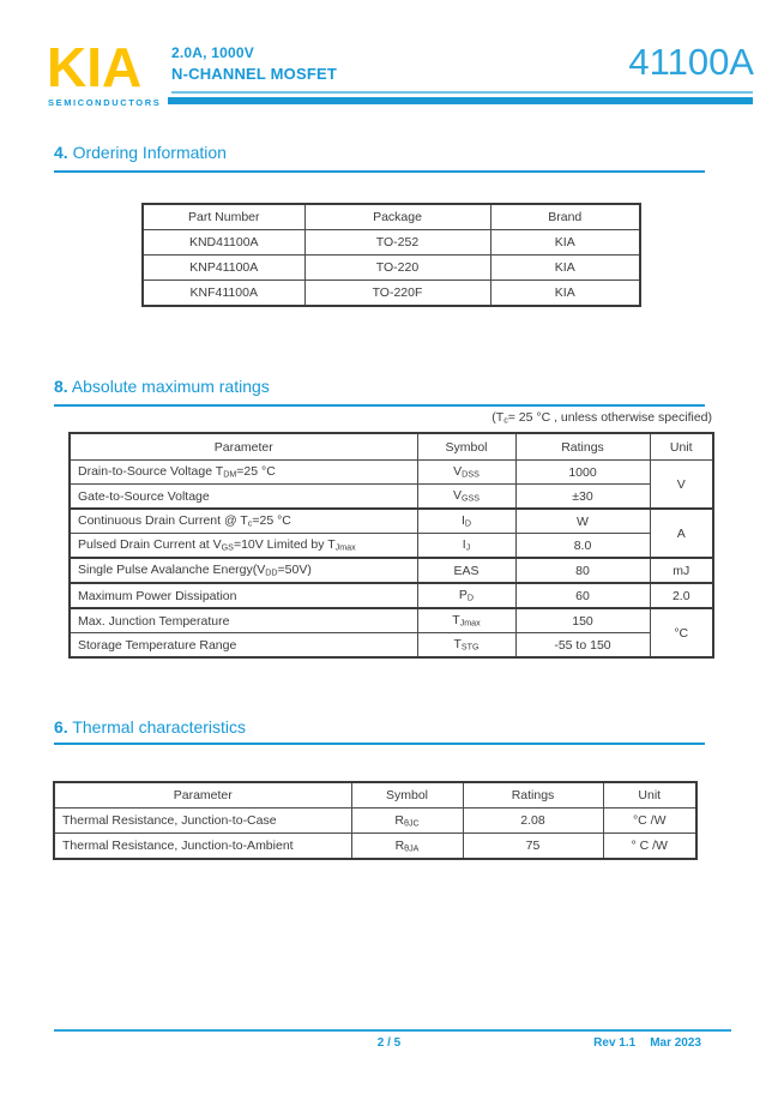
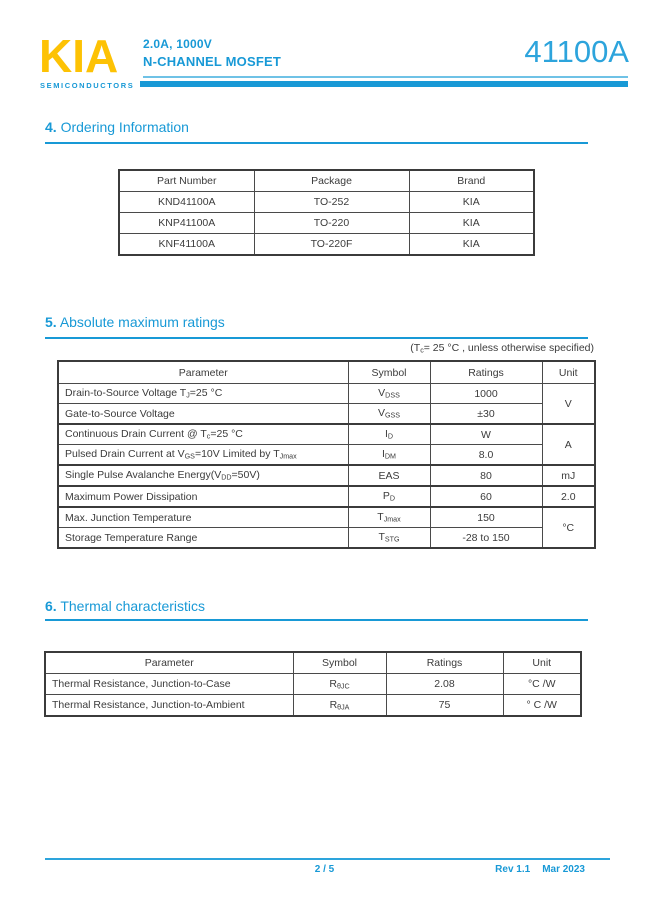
  KIA
  SEMICONDUCTORS
  2.0A, 1000V
  N-CHANNEL MOSFET
  41100A
  4. Ordering Information
  Part Number	Package	Brand
  KND41100A	TO-252	KIA
  KNP41100A	TO-220	KIA
  KNF41100A	TO-220F	KIA
- 8. Absolute maximum ratings
+ 5. Absolute maximum ratings
  (Tc= 25 °C , unless otherwise specified)
  Parameter	Symbol	Ratings	Unit
- Drain-to-Source Voltage TDM=25 °C	VDSS	1000	V
+ Drain-to-Source Voltage TJ=25 °C	VDSS	1000	V
  Gate-to-Source Voltage	VGSS	±30
  Continuous Drain Current @ Tc=25 °C	ID	W	A
- Pulsed Drain Current at VGS=10V Limited by TJmax	IJ	8.0
+ Pulsed Drain Current at VGS=10V Limited by TJmax	IDM	8.0
  Single Pulse Avalanche Energy(VDD=50V)	EAS	80	mJ
  Maximum Power Dissipation	PD	60	2.0
  Max. Junction Temperature	TJmax	150	°C
- Storage Temperature Range	TSTG	-55 to 150
+ Storage Temperature Range	TSTG	-28 to 150
  6. Thermal characteristics
  Parameter	Symbol	Ratings	Unit
  Thermal Resistance, Junction-to-Case	RθJC	2.08	°C /W
  Thermal Resistance, Junction-to-Ambient	RθJA	75	° C /W
  2 / 5
  Rev 1.1 Mar 2023
